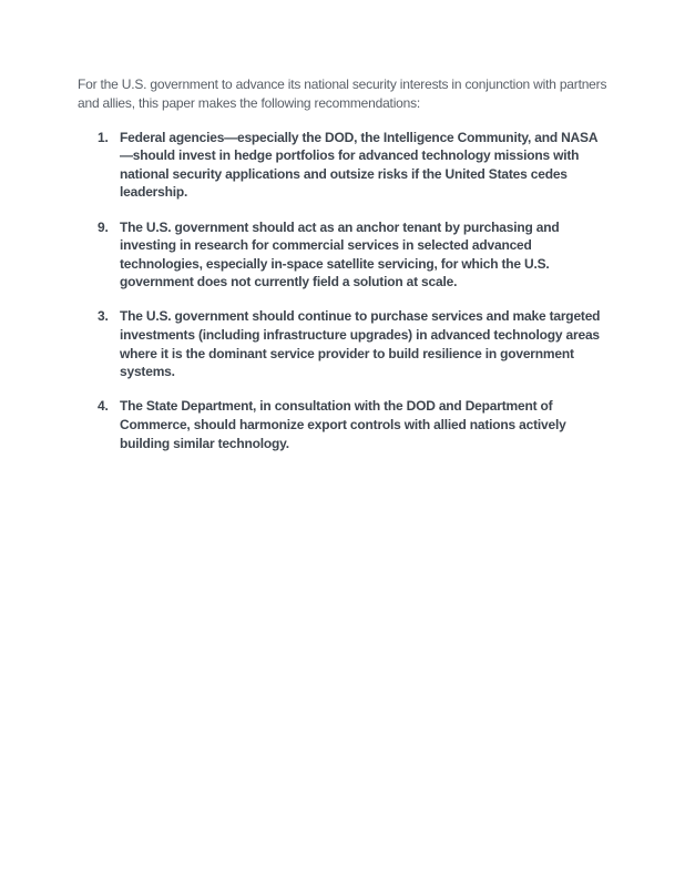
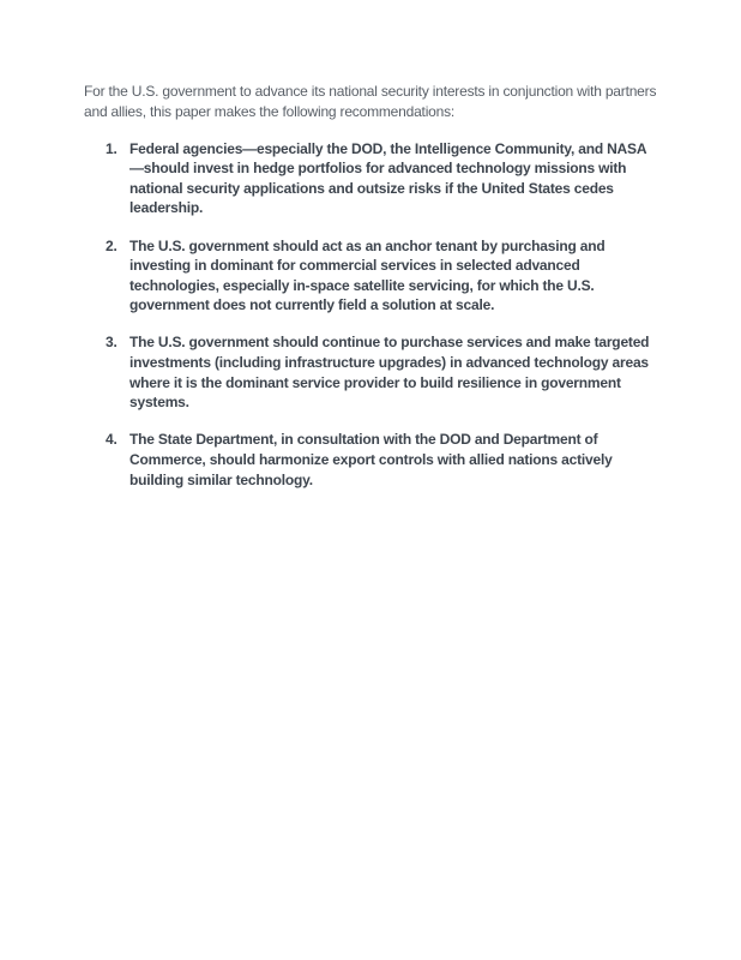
  For the U.S. government to advance its national security interests in conjunction with partners and allies, this paper makes the following recommendations:
  1.
  Federal agencies—especially the DOD, the Intelligence Community, and NASA—should invest in hedge portfolios for advanced technology missions with national security applications and outsize risks if the United States cedes leadership.
- 9.
+ 2.
- The U.S. government should act as an anchor tenant by purchasing and investing in research for commercial services in selected advanced technologies, especially in-space satellite servicing, for which the U.S. government does not currently field a solution at scale.
+ The U.S. government should act as an anchor tenant by purchasing and investing in dominant for commercial services in selected advanced technologies, especially in-space satellite servicing, for which the U.S. government does not currently field a solution at scale.
  3.
  The U.S. government should continue to purchase services and make targeted investments (including infrastructure upgrades) in advanced technology areas where it is the dominant service provider to build resilience in government systems.
  4.
  The State Department, in consultation with the DOD and Department of Commerce, should harmonize export controls with allied nations actively building similar technology.
